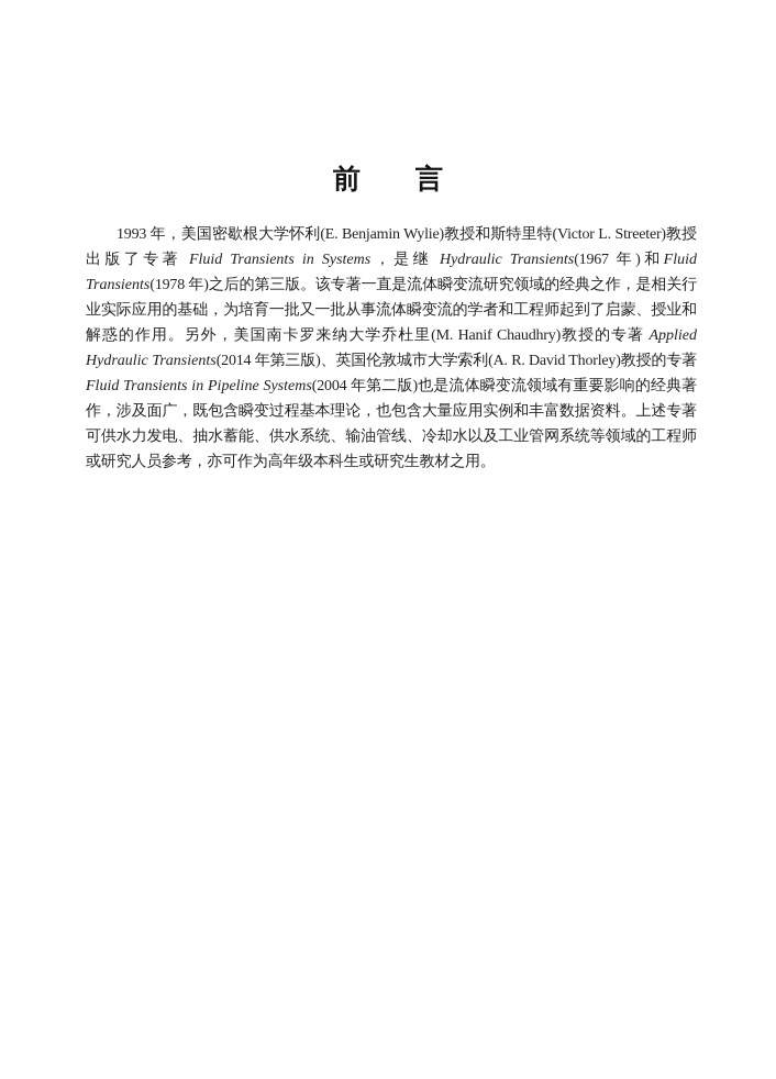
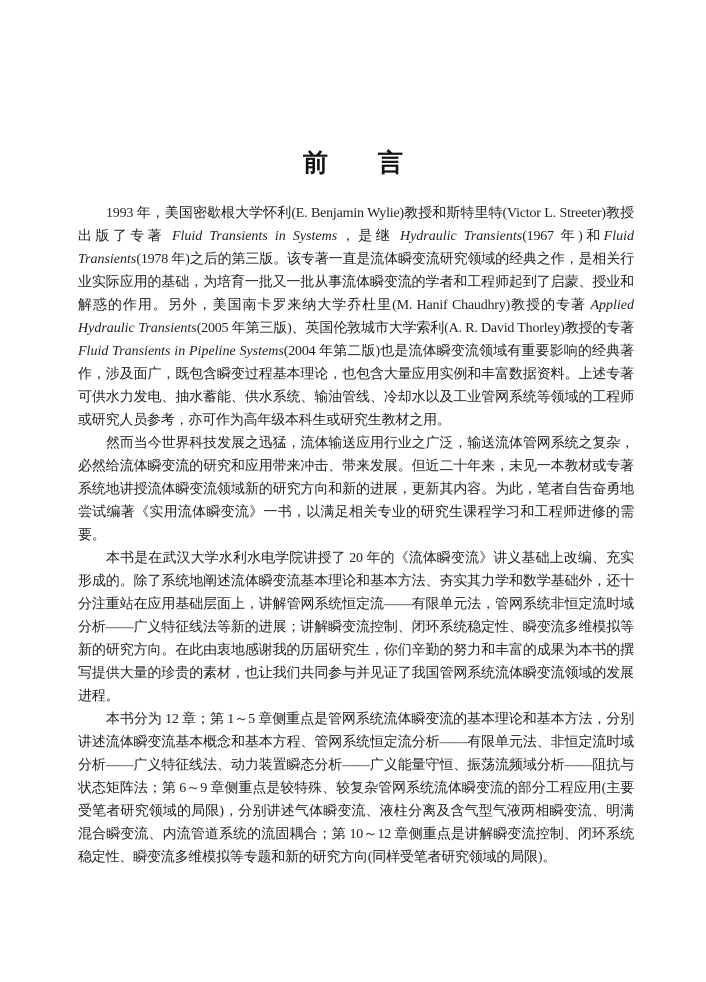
  前 言
- 1993 年，美国密歇根大学怀利(E. Benjamin Wylie)教授和斯特里特(Victor L. Streeter)教授出版了专著 Fluid Transients in Systems，是继 Hydraulic Transients(1967 年)和Fluid Transients(1978 年)之后的第三版。该专著一直是流体瞬变流研究领域的经典之作，是相关行业实际应用的基础，为培育一批又一批从事流体瞬变流的学者和工程师起到了启蒙、授业和解惑的作用。另外，美国南卡罗来纳大学乔杜里(M. Hanif Chaudhry)教授的专著 Applied Hydraulic Transients(2014 年第三版)、英国伦敦城市大学索利(A. R. David Thorley)教授的专著 Fluid Transients in Pipeline Systems(2004 年第二版)也是流体瞬变流领域有重要影响的经典著作，涉及面广，既包含瞬变过程基本理论，也包含大量应用实例和丰富数据资料。上述专著可供水力发电、抽水蓄能、供水系统、输油管线、冷却水以及工业管网系统等领域的工程师或研究人员参考，亦可作为高年级本科生或研究生教材之用。
+ 1993 年，美国密歇根大学怀利(E. Benjamin Wylie)教授和斯特里特(Victor L. Streeter)教授出版了专著 Fluid Transients in Systems，是继 Hydraulic Transients(1967 年)和Fluid Transients(1978 年)之后的第三版。该专著一直是流体瞬变流研究领域的经典之作，是相关行业实际应用的基础，为培育一批又一批从事流体瞬变流的学者和工程师起到了启蒙、授业和解惑的作用。另外，美国南卡罗来纳大学乔杜里(M. Hanif Chaudhry)教授的专著 Applied Hydraulic Transients(2005 年第三版)、英国伦敦城市大学索利(A. R. David Thorley)教授的专著 Fluid Transients in Pipeline Systems(2004 年第二版)也是流体瞬变流领域有重要影响的经典著作，涉及面广，既包含瞬变过程基本理论，也包含大量应用实例和丰富数据资料。上述专著可供水力发电、抽水蓄能、供水系统、输油管线、冷却水以及工业管网系统等领域的工程师或研究人员参考，亦可作为高年级本科生或研究生教材之用。
+ 然而当今世界科技发展之迅猛，流体输送应用行业之广泛，输送流体管网系统之复杂，必然给流体瞬变流的研究和应用带来冲击、带来发展。但近二十年来，未见一本教材或专著系统地讲授流体瞬变流领域新的研究方向和新的进展，更新其内容。为此，笔者自告奋勇地尝试编著《实用流体瞬变流》一书，以满足相关专业的研究生课程学习和工程师进修的需要。
+ 本书是在武汉大学水利水电学院讲授了 20 年的《流体瞬变流》讲义基础上改编、充实形成的。除了系统地阐述流体瞬变流基本理论和基本方法、夯实其力学和数学基础外，还十分注重站在应用基础层面上，讲解管网系统恒定流——有限单元法，管网系统非恒定流时域分析——广义特征线法等新的进展；讲解瞬变流控制、闭环系统稳定性、瞬变流多维模拟等新的研究方向。在此由衷地感谢我的历届研究生，你们辛勤的努力和丰富的成果为本书的撰写提供大量的珍贵的素材，也让我们共同参与并见证了我国管网系统流体瞬变流领域的发展进程。
+ 本书分为 12 章；第 1～5 章侧重点是管网系统流体瞬变流的基本理论和基本方法，分别讲述流体瞬变流基本概念和基本方程、管网系统恒定流分析——有限单元法、非恒定流时域分析——广义特征线法、动力装置瞬态分析——广义能量守恒、振荡流频域分析——阻抗与状态矩阵法；第 6～9 章侧重点是较特殊、较复杂管网系统流体瞬变流的部分工程应用(主要受笔者研究领域的局限)，分别讲述气体瞬变流、液柱分离及含气型气液两相瞬变流、明满混合瞬变流、内流管道系统的流固耦合；第 10～12 章侧重点是讲解瞬变流控制、闭环系统稳定性、瞬变流多维模拟等专题和新的研究方向(同样受笔者研究领域的局限)。
